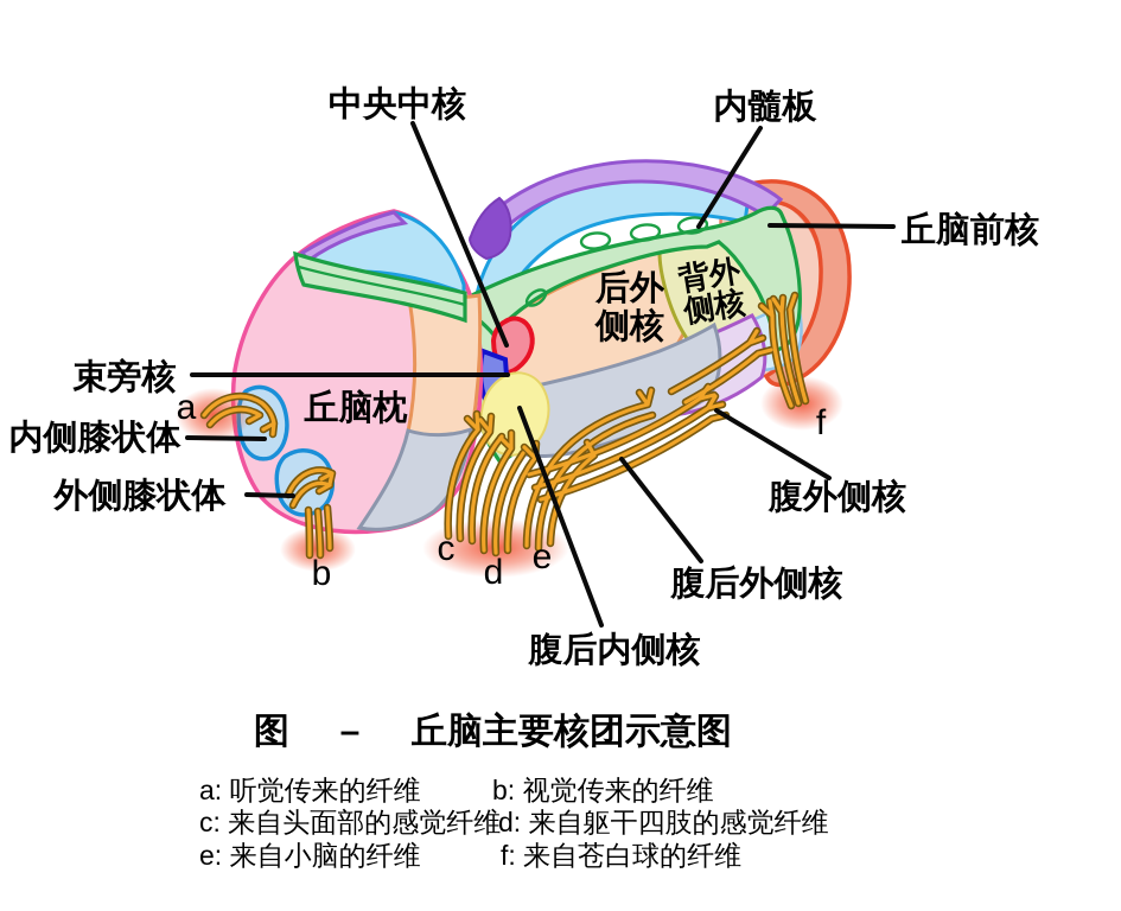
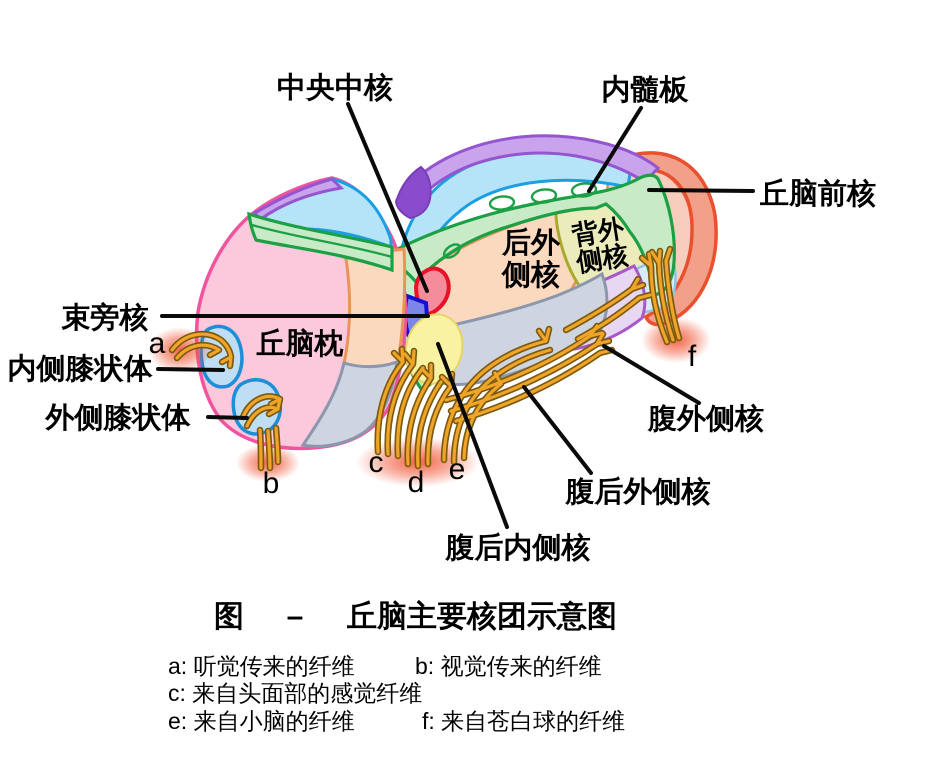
  中央中核
  内髓板
  丘脑前核
  后外
  侧核
  束旁核
  丘脑枕
  内侧膝状体
  外侧膝状体
  腹外侧核
  腹后外侧核
  腹后内侧核
  a
  b
  c
  d
  e
  f
  图
  –
  丘脑主要核团示意图
  a: 听觉传来的纤维
  b: 视觉传来的纤维
  c: 来自头面部的感觉纤维
- d: 来自躯干四肢的感觉纤维
  e: 来自小脑的纤维
  f: 来自苍白球的纤维
